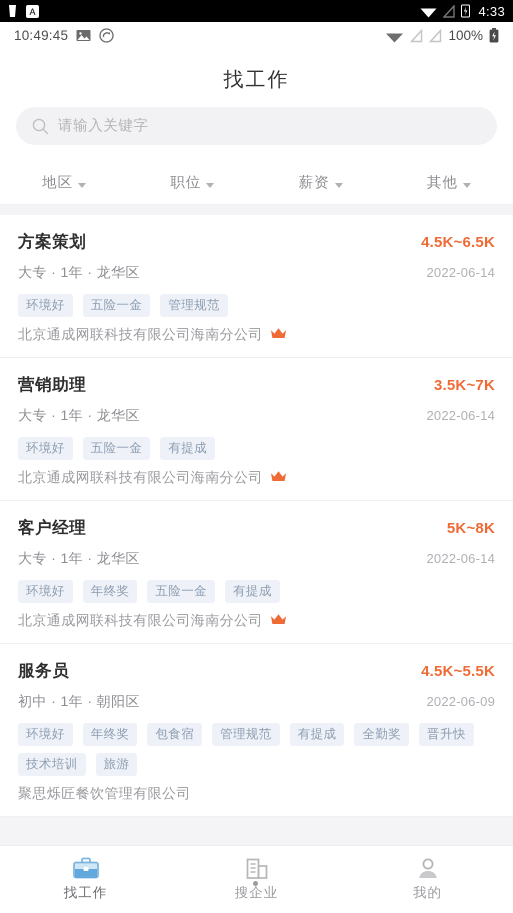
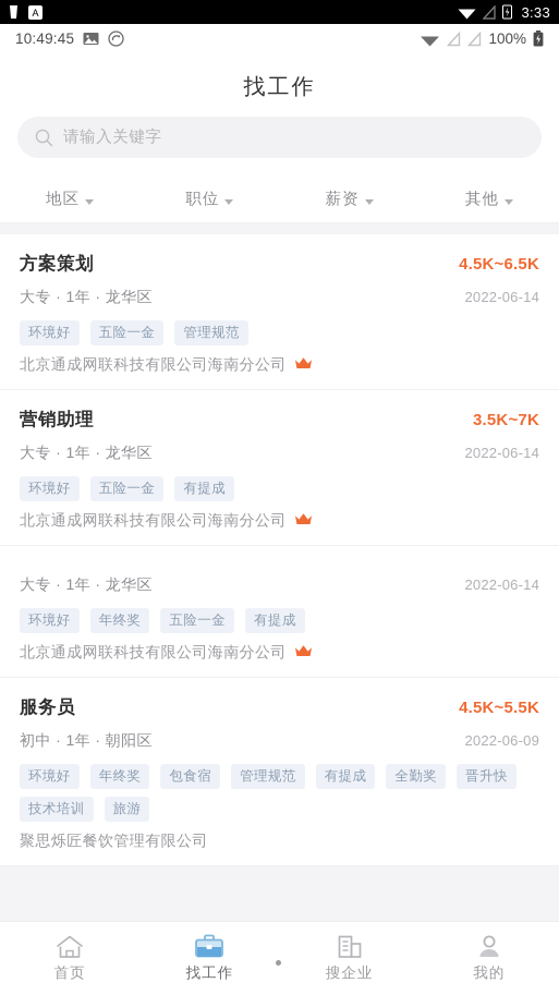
  A
- 4:33
+ 3:33
  10:49:45
  100%
  找工作
  请输入关键字
  地区
  职位
  薪资
  其他
  方案策划
  4.5K~6.5K
  大专 · 1年 · 龙华区
  2022-06-14
  环境好
  五险一金
  管理规范
  北京通成网联科技有限公司海南分公司
  营销助理
  3.5K~7K
  大专 · 1年 · 龙华区
  2022-06-14
  环境好
  五险一金
  有提成
  北京通成网联科技有限公司海南分公司
- 客户经理
- 5K~8K
  大专 · 1年 · 龙华区
  2022-06-14
  环境好
  年终奖
  五险一金
  有提成
  北京通成网联科技有限公司海南分公司
  服务员
  4.5K~5.5K
  初中 · 1年 · 朝阳区
  2022-06-09
  环境好
  年终奖
  包食宿
  管理规范
  有提成
  全勤奖
  晋升快
  技术培训
  旅游
  聚思烁匠餐饮管理有限公司
+ 首页
  找工作
  搜企业
  我的
